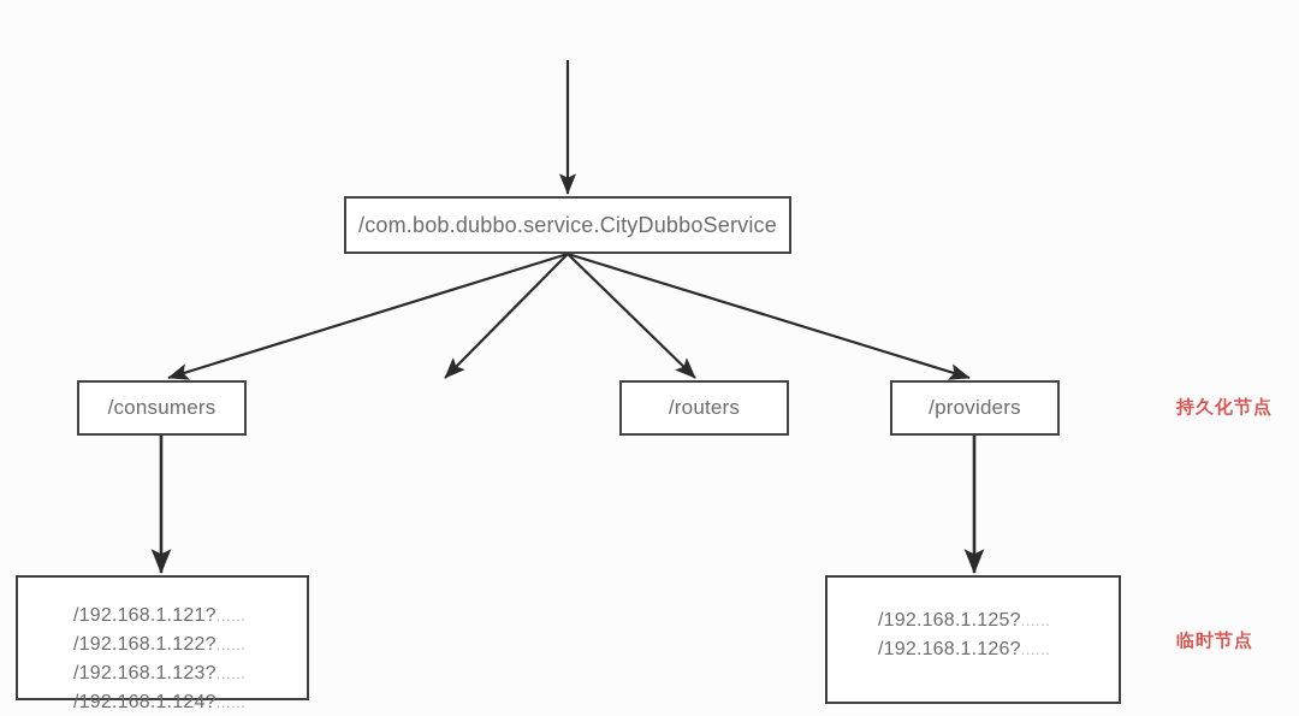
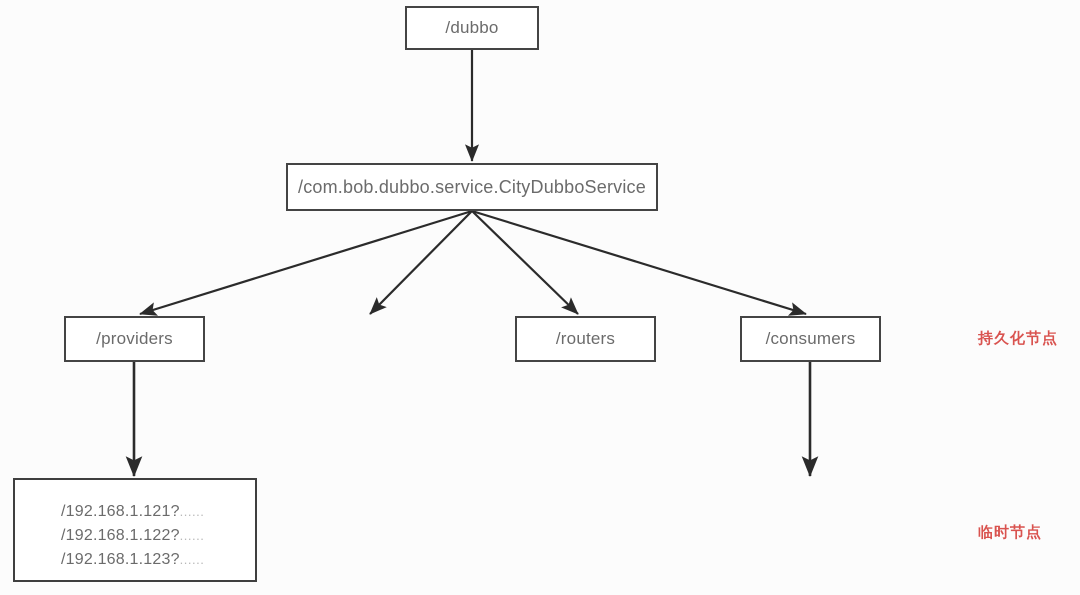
+ /dubbo
  /com.bob.dubbo.service.CityDubboService
- /consumers
+ /providers
  /routers
- /providers
+ /consumers
  /192.168.1.121?......
  /192.168.1.122?......
  /192.168.1.123?......
- /192.168.1.124?......
- /192.168.1.125?......
- /192.168.1.126?......
  持久化节点
  临时节点
